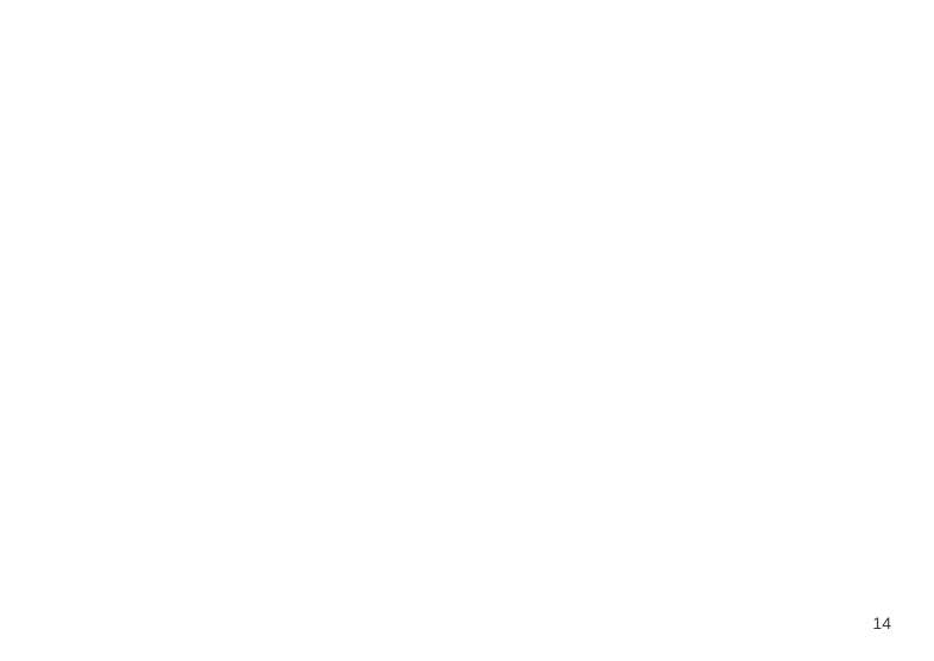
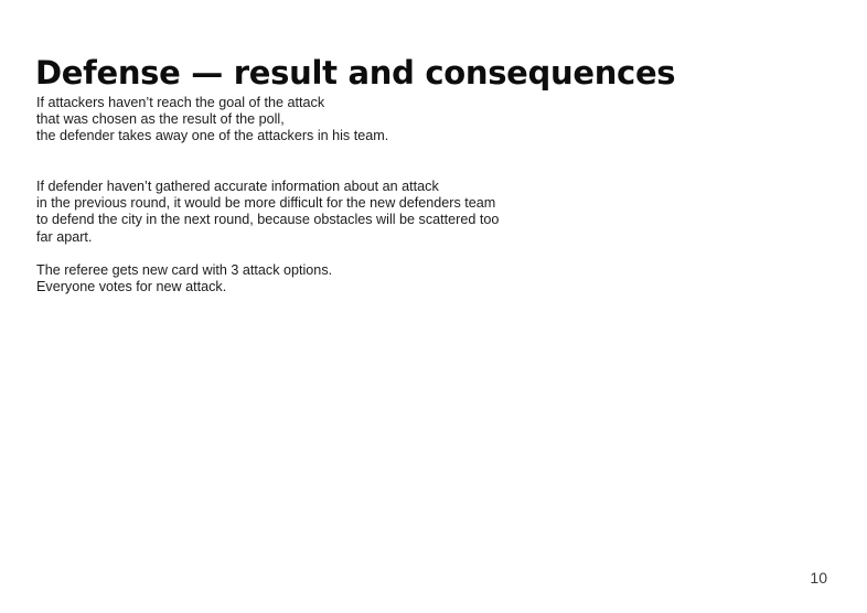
+ Defense — result and consequences
+ If attackers haven’t reach the goal of the attack
+ that was chosen as the result of the poll,
+ the defender takes away one of the attackers in his team.
+ If defender haven’t gathered accurate information about an attack
+ in the previous round, it would be more difficult for the new defenders team
+ to defend the city in the next round, because obstacles will be scattered too
+ far apart.
+ The referee gets new card with 3 attack options.
+ Everyone votes for new attack.
- 14
+ 10
